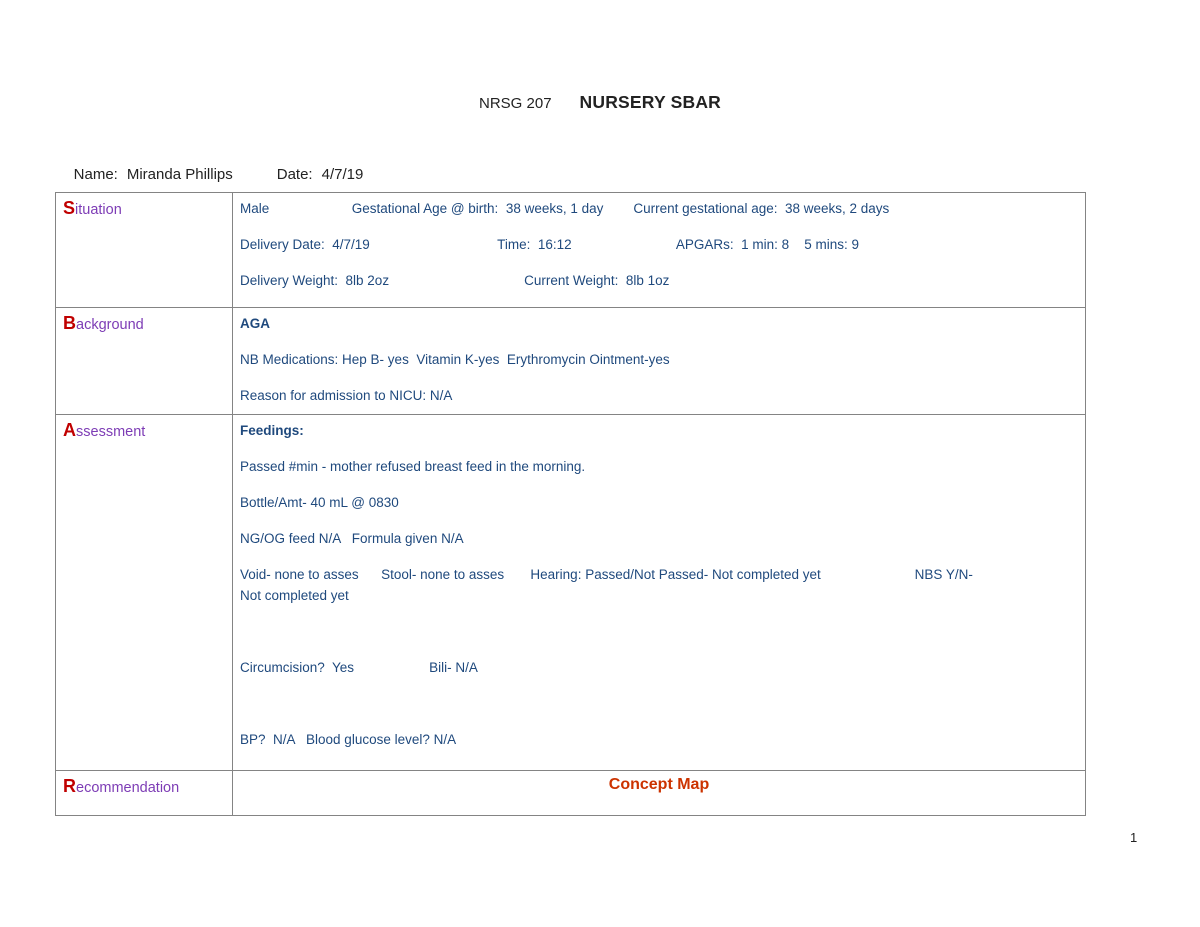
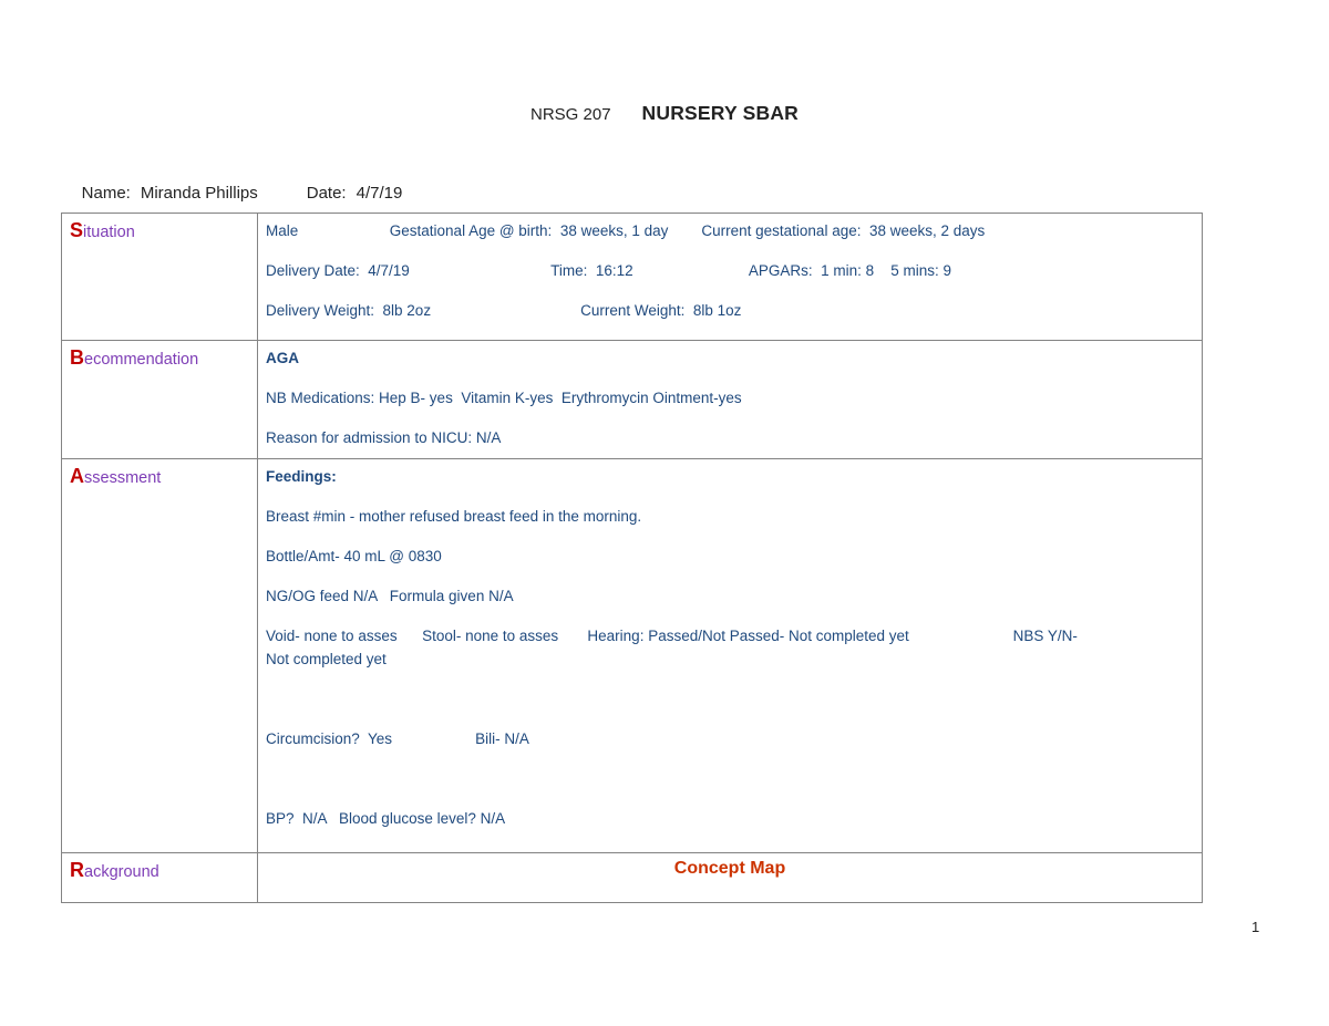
  NRSG 207 NURSERY SBAR
  Name: Miranda Phillips Date: 4/7/19
  Situation	Male Gestational Age @ birth: 38 weeks, 1 day Current gestational age: 38 weeks, 2 days Delivery Date: 4/7/19 Time: 16:12 APGARs: 1 min: 8 5 mins: 9 Delivery Weight: 8lb 2oz Current Weight: 8lb 1oz
- Background	AGA NB Medications: Hep B- yes Vitamin K-yes Erythromycin Ointment-yes Reason for admission to NICU: N/A
+ Becommendation	AGA NB Medications: Hep B- yes Vitamin K-yes Erythromycin Ointment-yes Reason for admission to NICU: N/A
- Assessment	Feedings: Passed #min - mother refused breast feed in the morning. Bottle/Amt- 40 mL @ 0830 NG/OG feed N/A Formula given N/A Void- none to asses Stool- none to asses Hearing: Passed/Not Passed- Not completed yet NBS Y/N- Not completed yet Circumcision? Yes Bili- N/A BP? N/A Blood glucose level? N/A
+ Assessment	Feedings: Breast #min - mother refused breast feed in the morning. Bottle/Amt- 40 mL @ 0830 NG/OG feed N/A Formula given N/A Void- none to asses Stool- none to asses Hearing: Passed/Not Passed- Not completed yet NBS Y/N- Not completed yet Circumcision? Yes Bili- N/A BP? N/A Blood glucose level? N/A
- Recommendation	Concept Map
+ Rackground	Concept Map
  1
